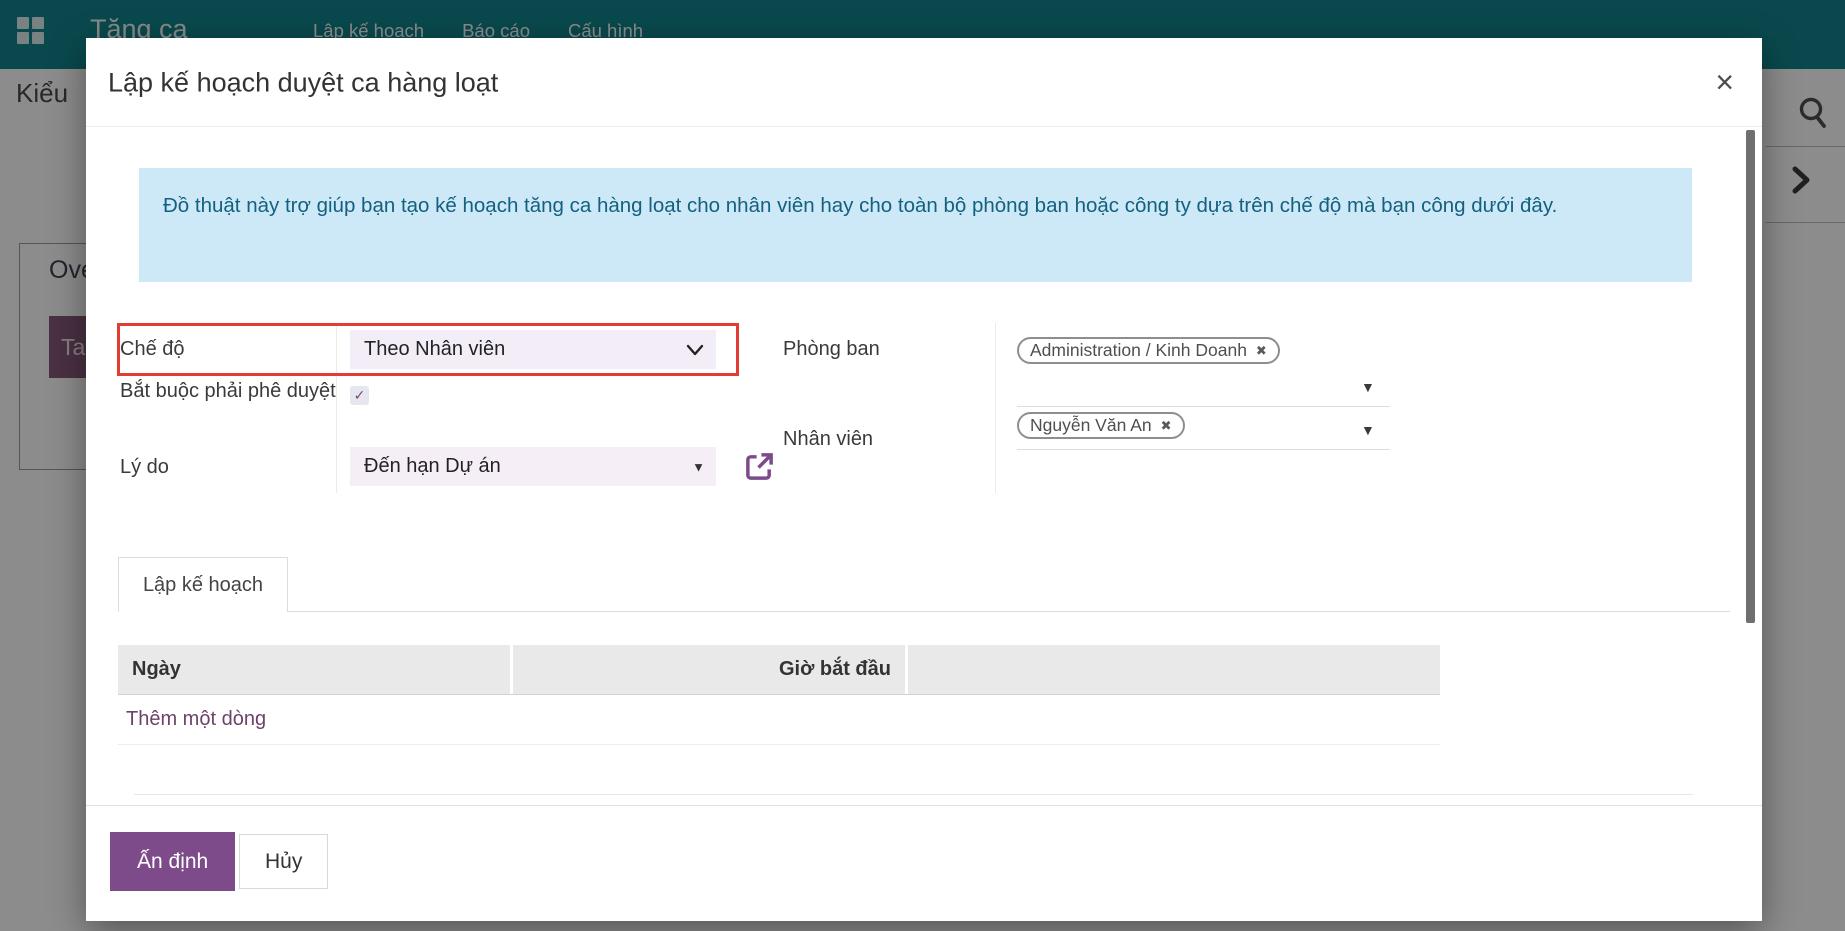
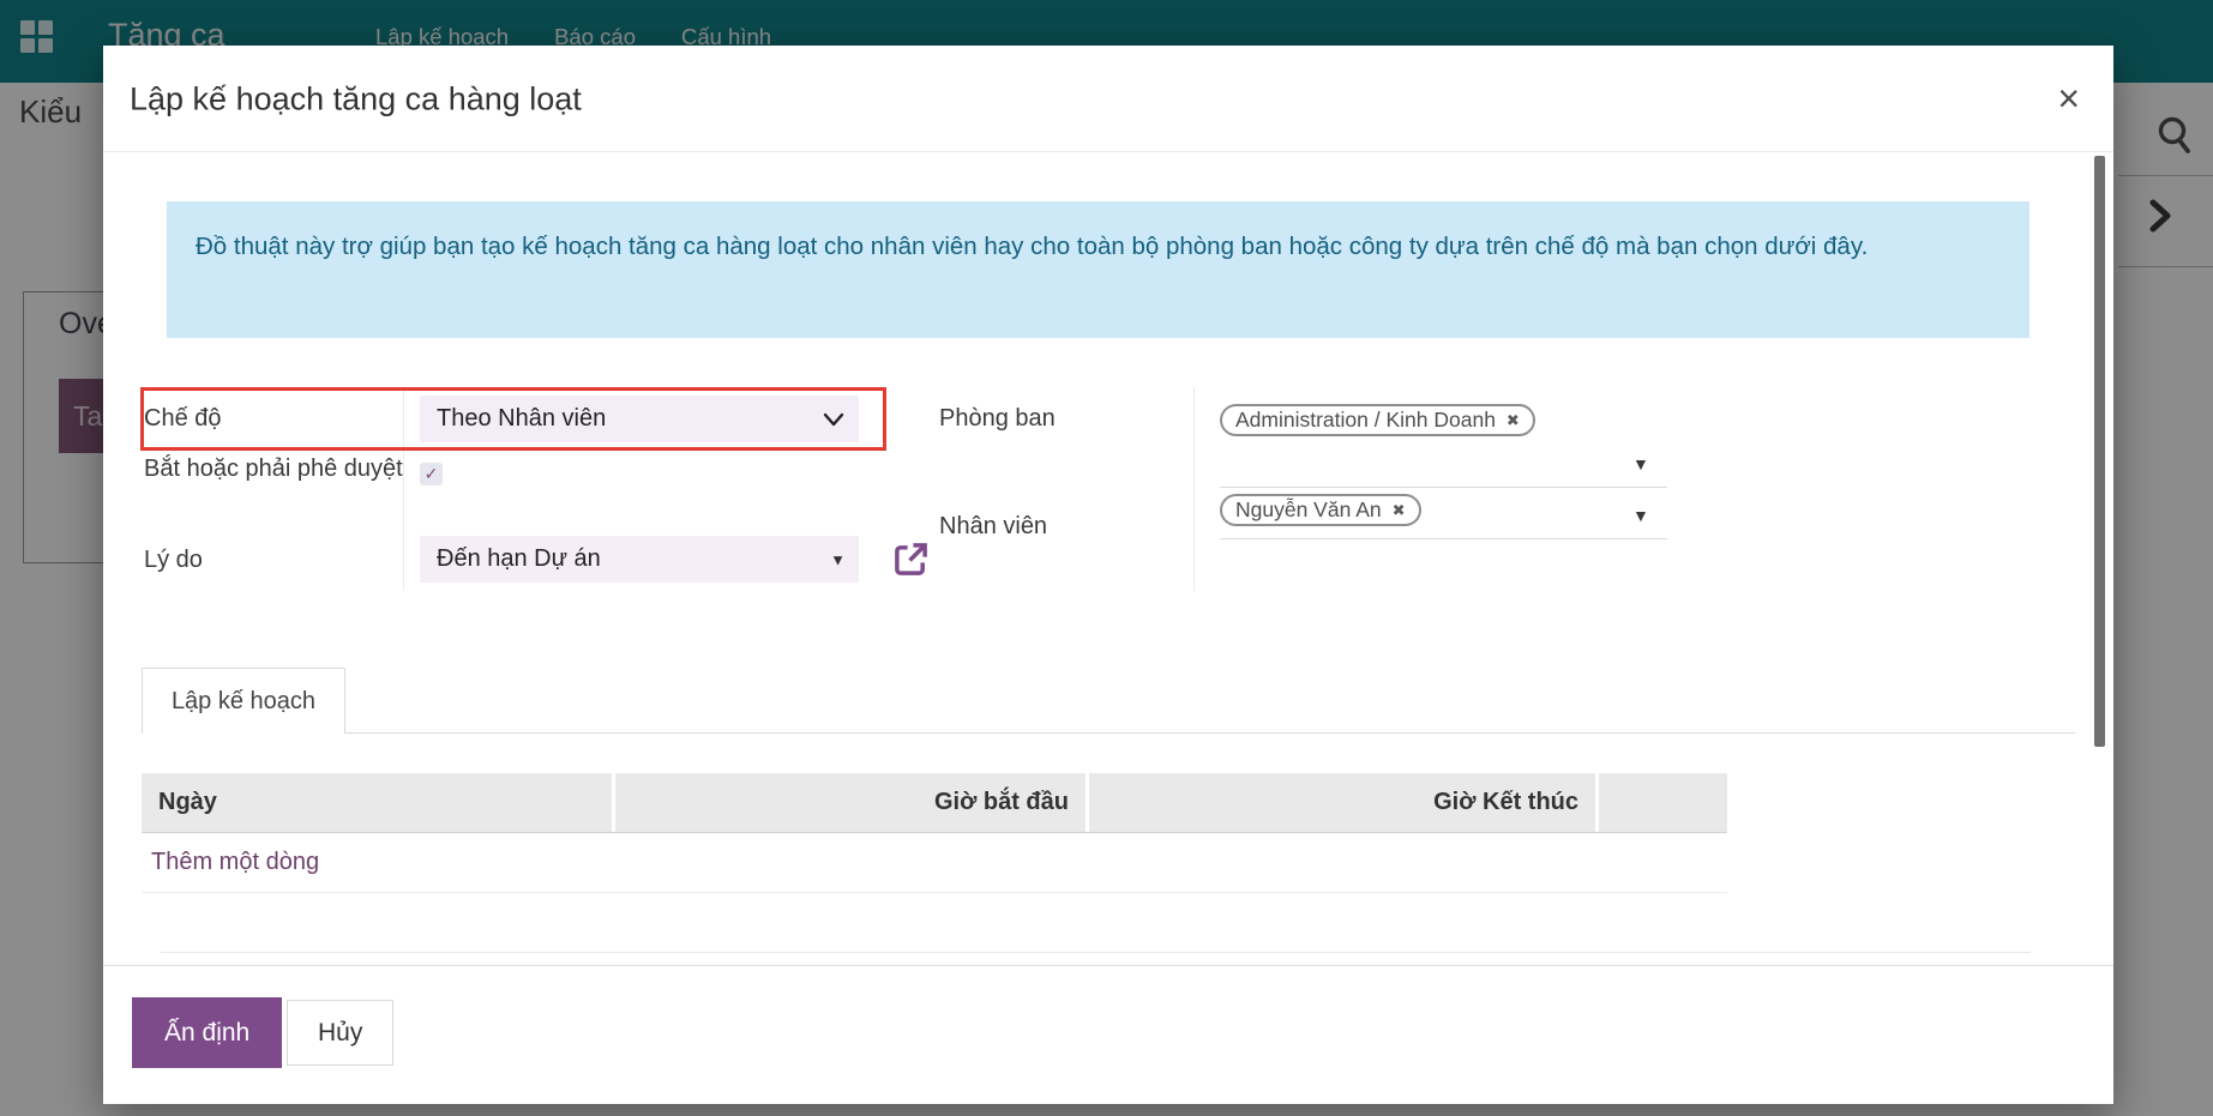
  Tăng ca
  Lập kế hoạch
  Báo cáo
  Cấu hình
  Kiểu
  Ta
- Lập kế hoạch duyệt ca hàng loạt
+ Lập kế hoạch tăng ca hàng loạt
  ×
- Đồ thuật này trợ giúp bạn tạo kế hoạch tăng ca hàng loạt cho nhân viên hay cho toàn bộ phòng ban hoặc công ty dựa trên chế độ mà bạn công dưới đây.
+ Đồ thuật này trợ giúp bạn tạo kế hoạch tăng ca hàng loạt cho nhân viên hay cho toàn bộ phòng ban hoặc công ty dựa trên chế độ mà bạn chọn dưới đây.
  Chế độ
  Theo Nhân viên
- Bắt buộc phải phê duyệt
+ Bắt hoặc phải phê duyệt
  ✓
  Lý do
  Đến hạn Dự án
  ▼
  Phòng ban
  Administration / Kinh Doanh
  ✖
  ▼
  Nhân viên
  Nguyễn Văn An
  ✖
  ▼
  Lập kế hoạch
  Ngày
  Giờ bắt đầu
+ Giờ Kết thúc
  Thêm một dòng
  Ấn định
  Hủy
